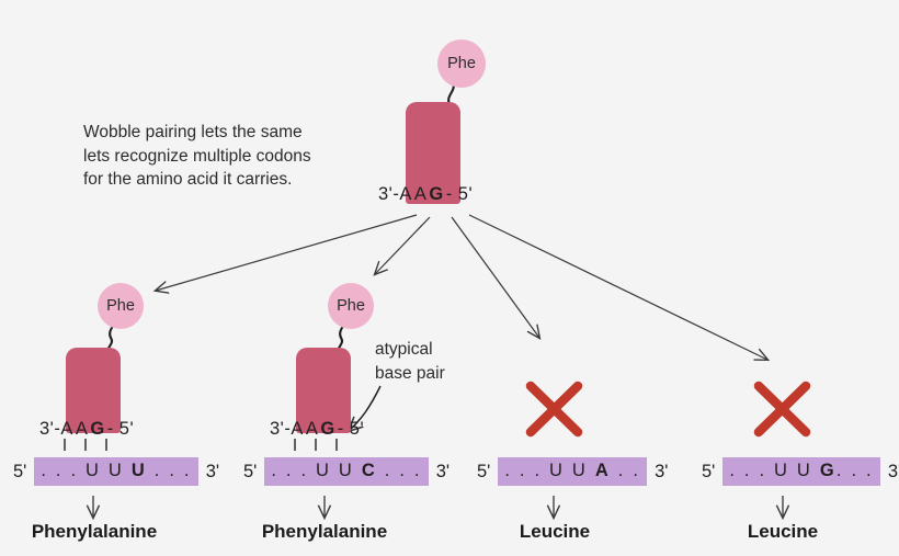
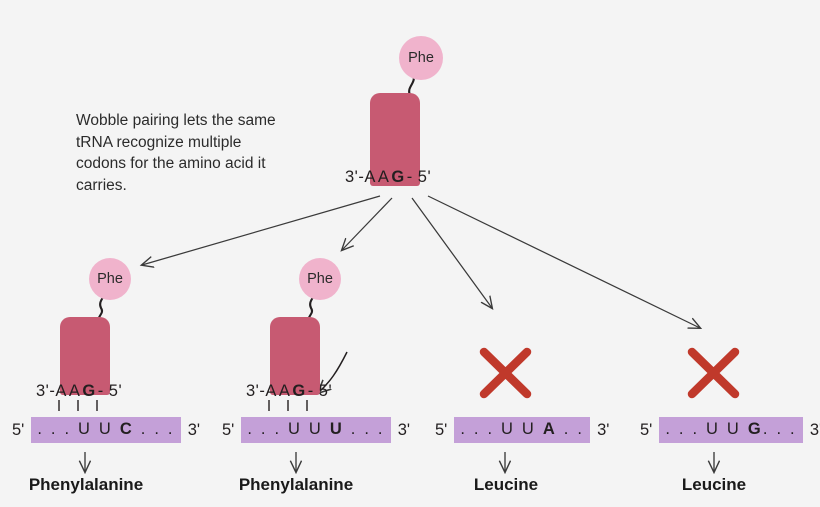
- Wobble pairing lets the same lets recognize multiple codons for the amino acid it carries.
+ Wobble pairing lets the same tRNA recognize multiple codons for the amino acid it carries.
- atypical
- base pair
  Phe
  3'-AAG- 5'
  Phe
  3'-AAG- 5'
  5'
- . . . U U U . . .
+ . . . U U C . . .
  3'
  Phenylalanine
  Phe
  3'-AAG- 5'
  5'
- . . . U U C . . .
+ . . . U U U . . .
  3'
  Phenylalanine
  5'
  . . . U U A . .
  3'
  Leucine
  5'
  . . . U U G. . .
  Leucine
